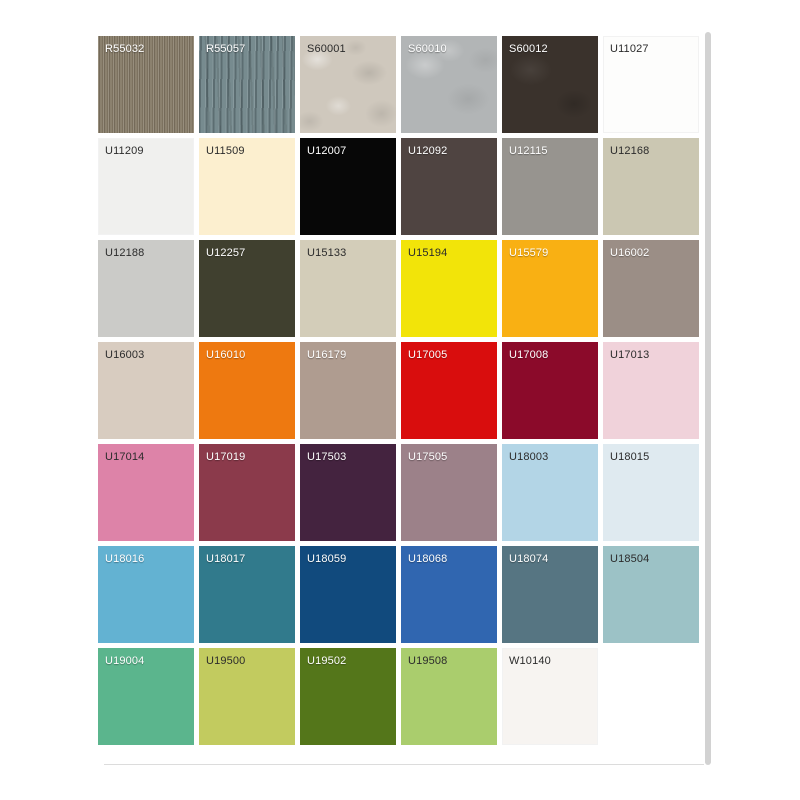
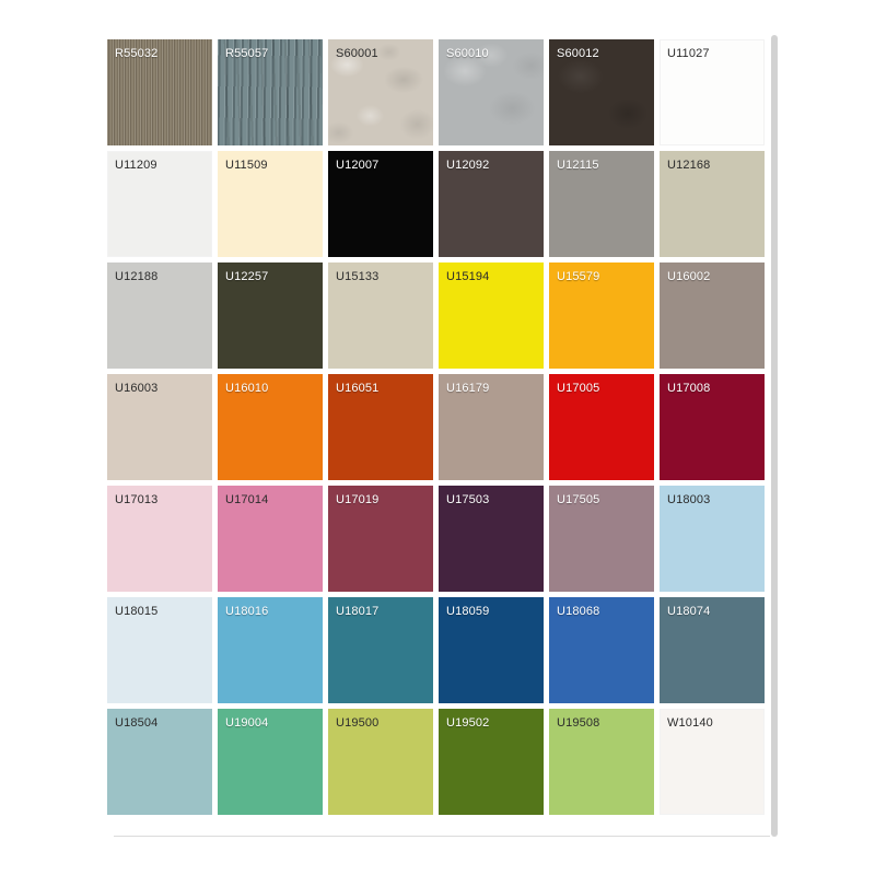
  R55032
  R55057
  S60001
  S60010
  S60012
  U11027
  U11209
  U11509
  U12007
  U12092
  U12115
  U12168
  U12188
  U12257
  U15133
  U15194
  U15579
  U16002
  U16003
  U16010
+ U16051
  U16179
  U17005
  U17008
  U17013
  U17014
  U17019
  U17503
  U17505
  U18003
  U18015
  U18016
  U18017
  U18059
  U18068
  U18074
  U18504
  U19004
  U19500
  U19502
  U19508
  W10140
